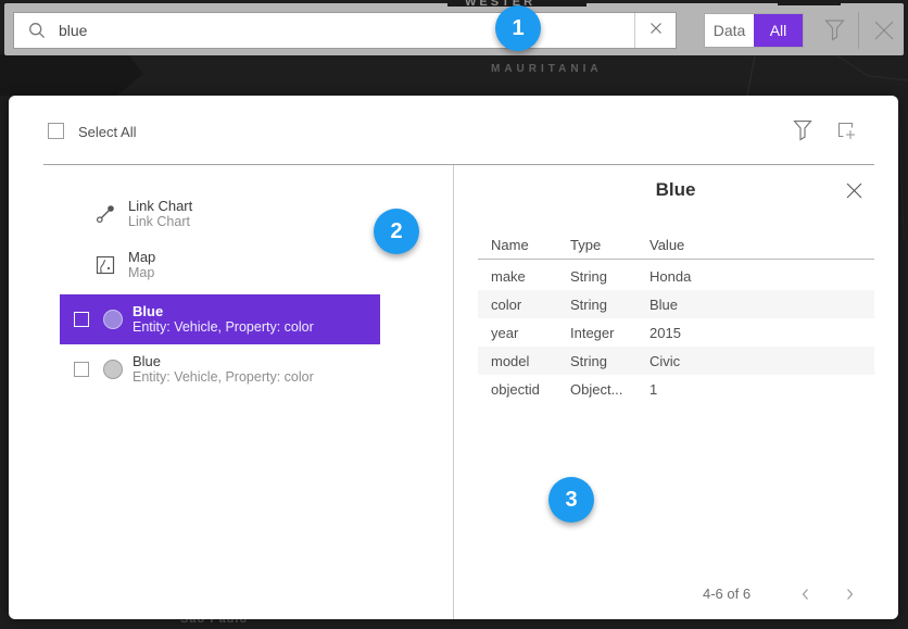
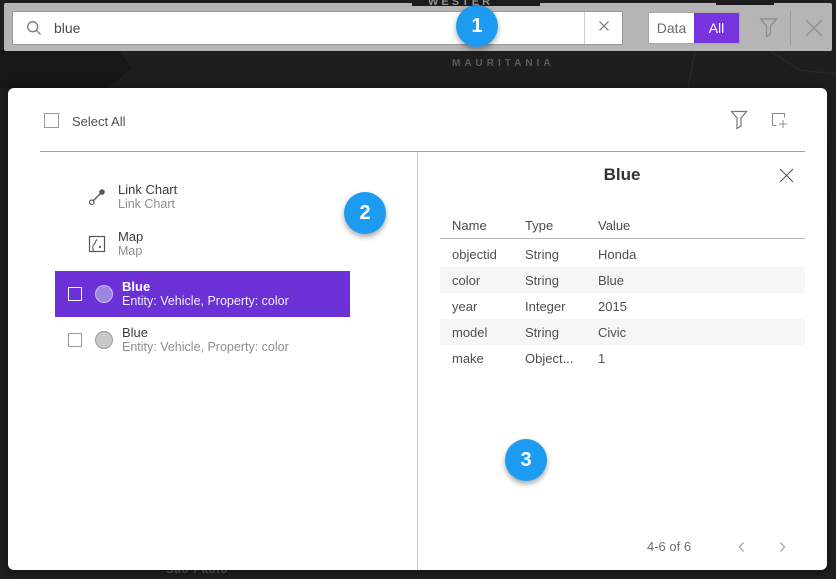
  MAURITANIA
  São Paulo
  WESTER
  blue
  Data
  All
  1
  2
  3
  Select All
  Link Chart
  Link Chart
  Map
  Map
  Blue
  Entity: Vehicle, Property: color
  Blue
  Entity: Vehicle, Property: color
  Blue
  Name
  Type
  Value
- make
+ objectid
  String
  Honda
  color
  String
  Blue
  year
  Integer
  2015
  model
  String
  Civic
- objectid
+ make
  Object...
  1
  4-6 of 6
